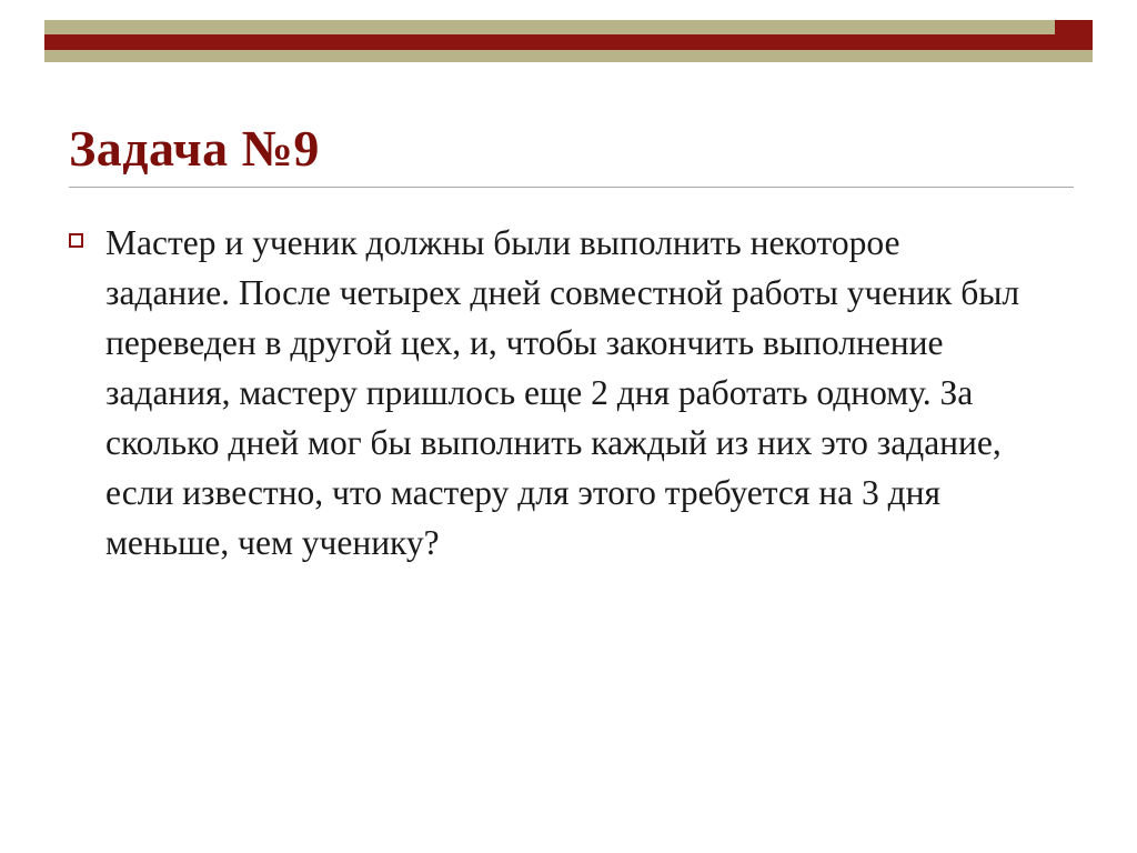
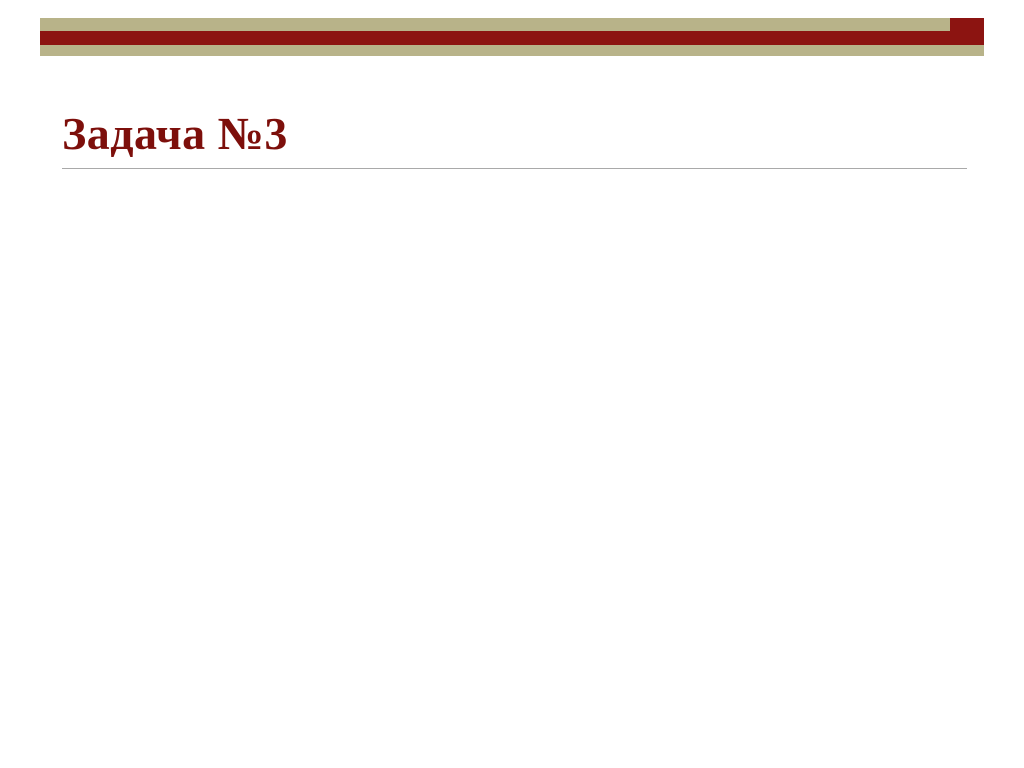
- Задача №9
+ Задача №3
- Мастер и ученик должны были выполнить некоторое задание. После четырех дней совместной работы ученик был переведен в другой цех, и, чтобы закончить выполнение задания, мастеру пришлось еще 2 дня работать одному. За сколько дней мог бы выполнить каждый из них это задание, если известно, что мастеру для этого требуется на 3 дня меньше, чем ученику?
